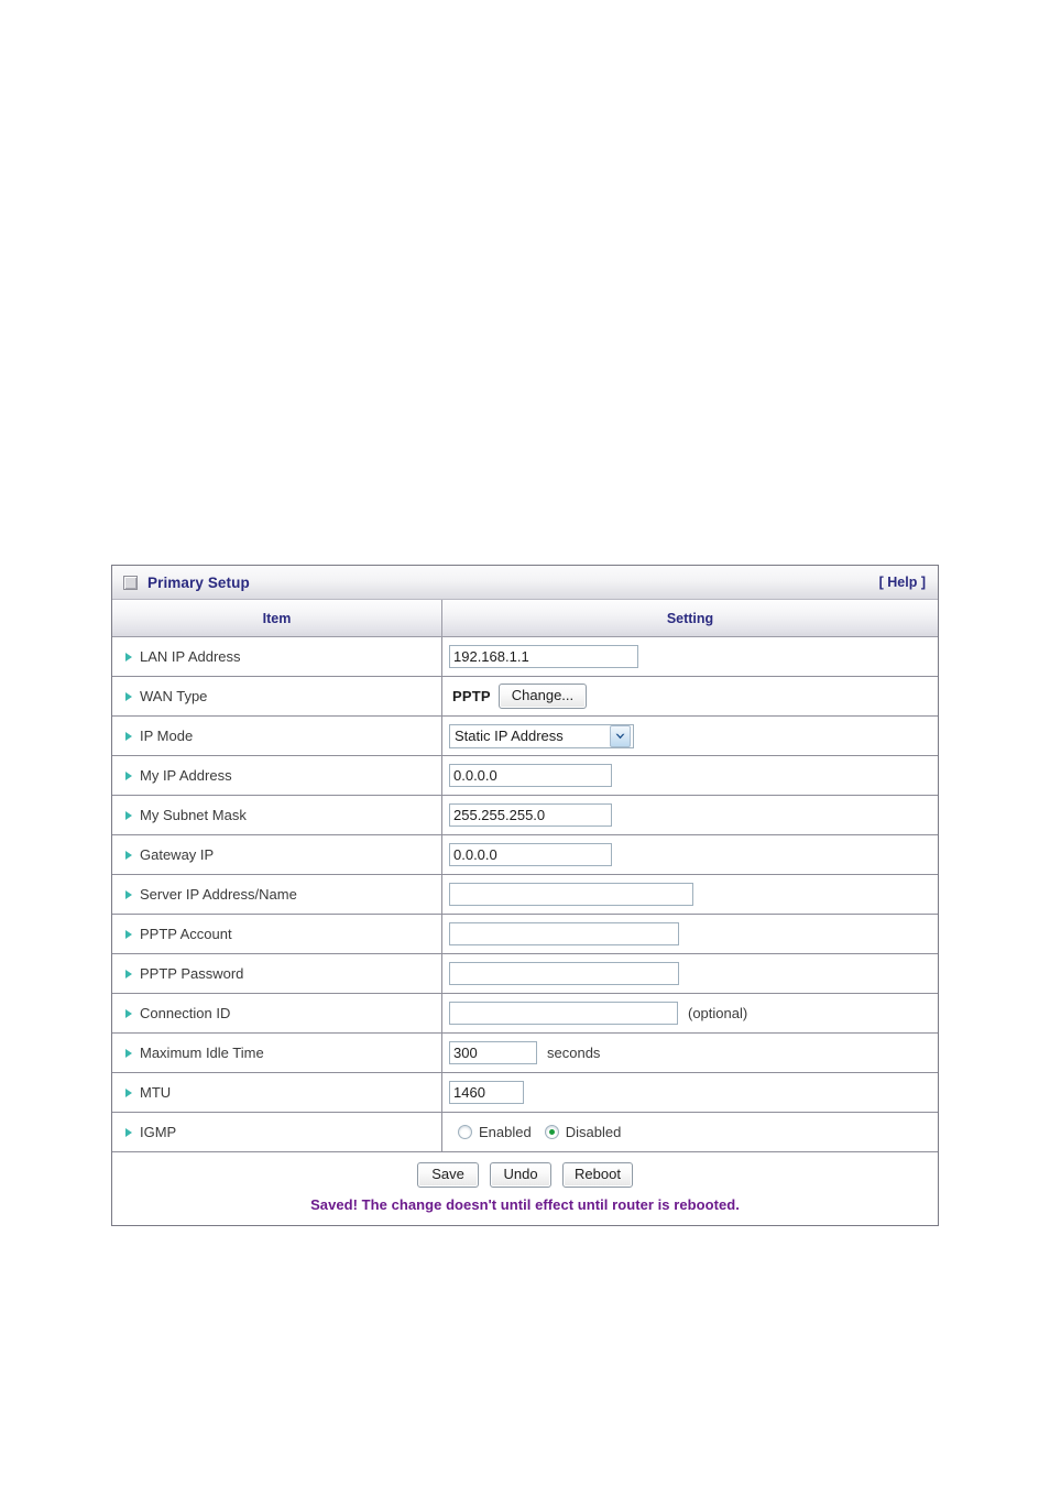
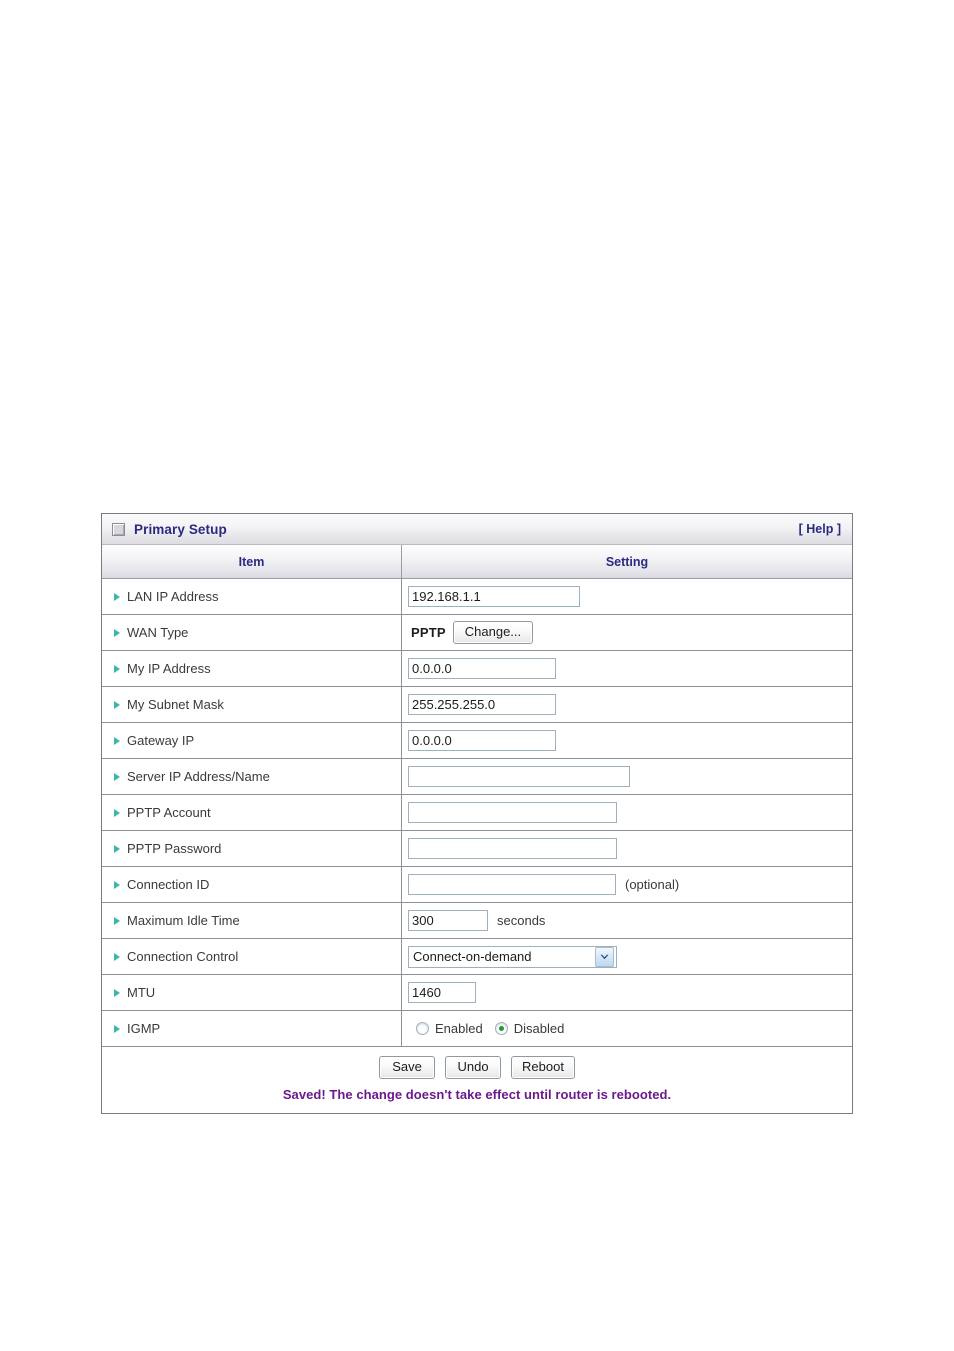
  Primary Setup
  [ Help ]
  Item
  Setting
  LAN IP Address
  192.168.1.1
  WAN Type
  PPTP
  Change...
- IP Mode
- Static IP Address
  My IP Address
  0.0.0.0
  My Subnet Mask
  255.255.255.0
  Gateway IP
  0.0.0.0
  Server IP Address/Name
  PPTP Account
  PPTP Password
  Connection ID
  (optional)
  Maximum Idle Time
  300
  seconds
+ Connection Control
+ Connect-on-demand
  MTU
  1460
  IGMP
  Enabled
  Disabled
  Save
  Undo
  Reboot
- Saved! The change doesn't until effect until router is rebooted.
+ Saved! The change doesn't take effect until router is rebooted.
